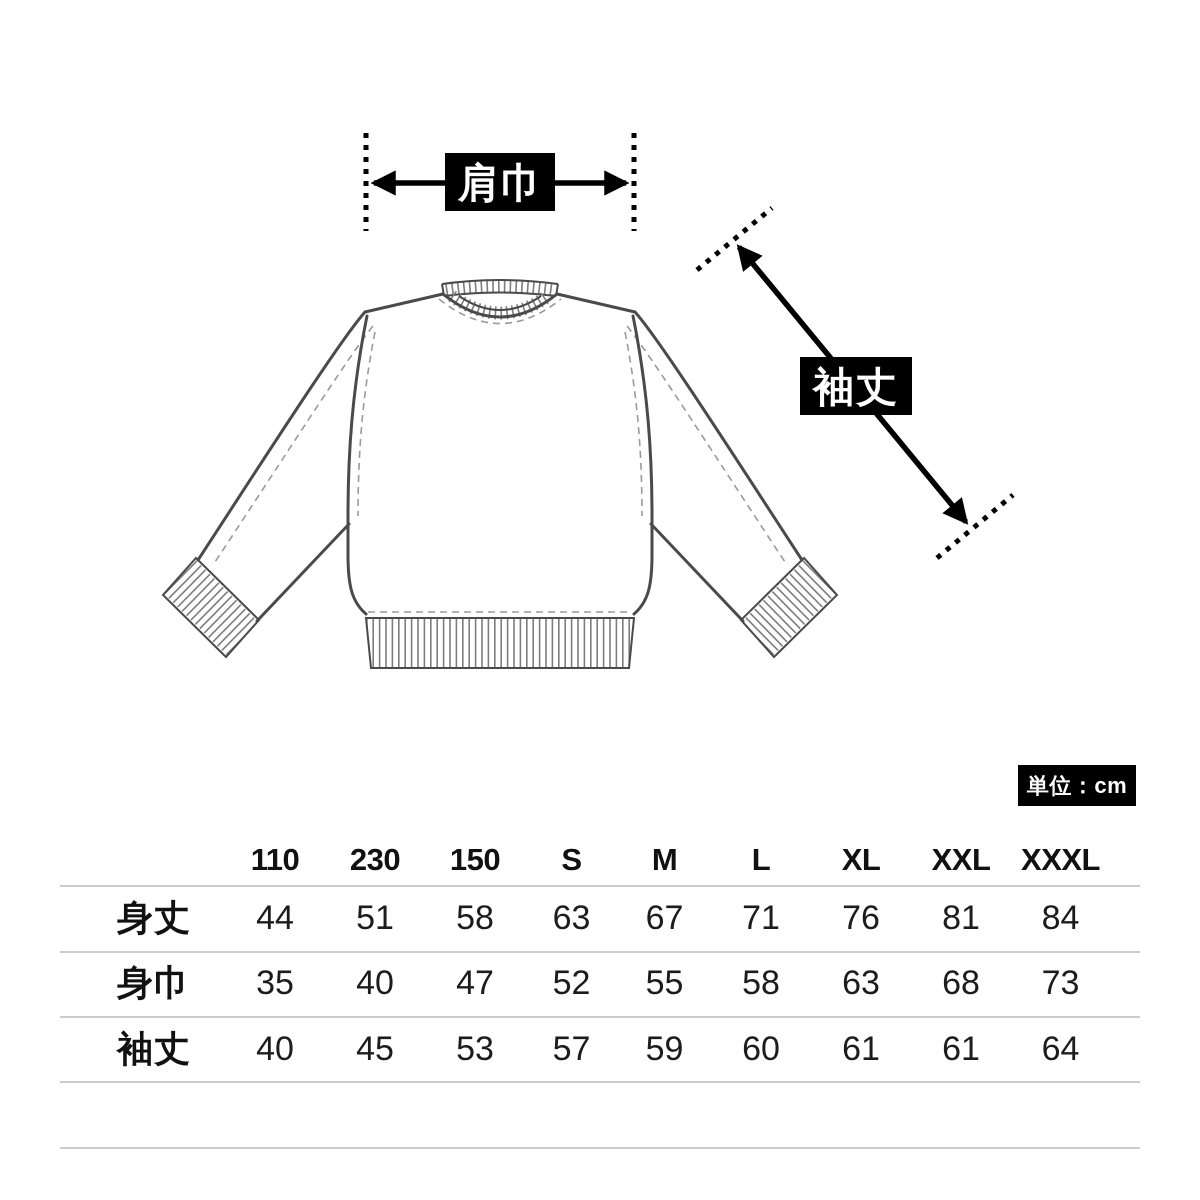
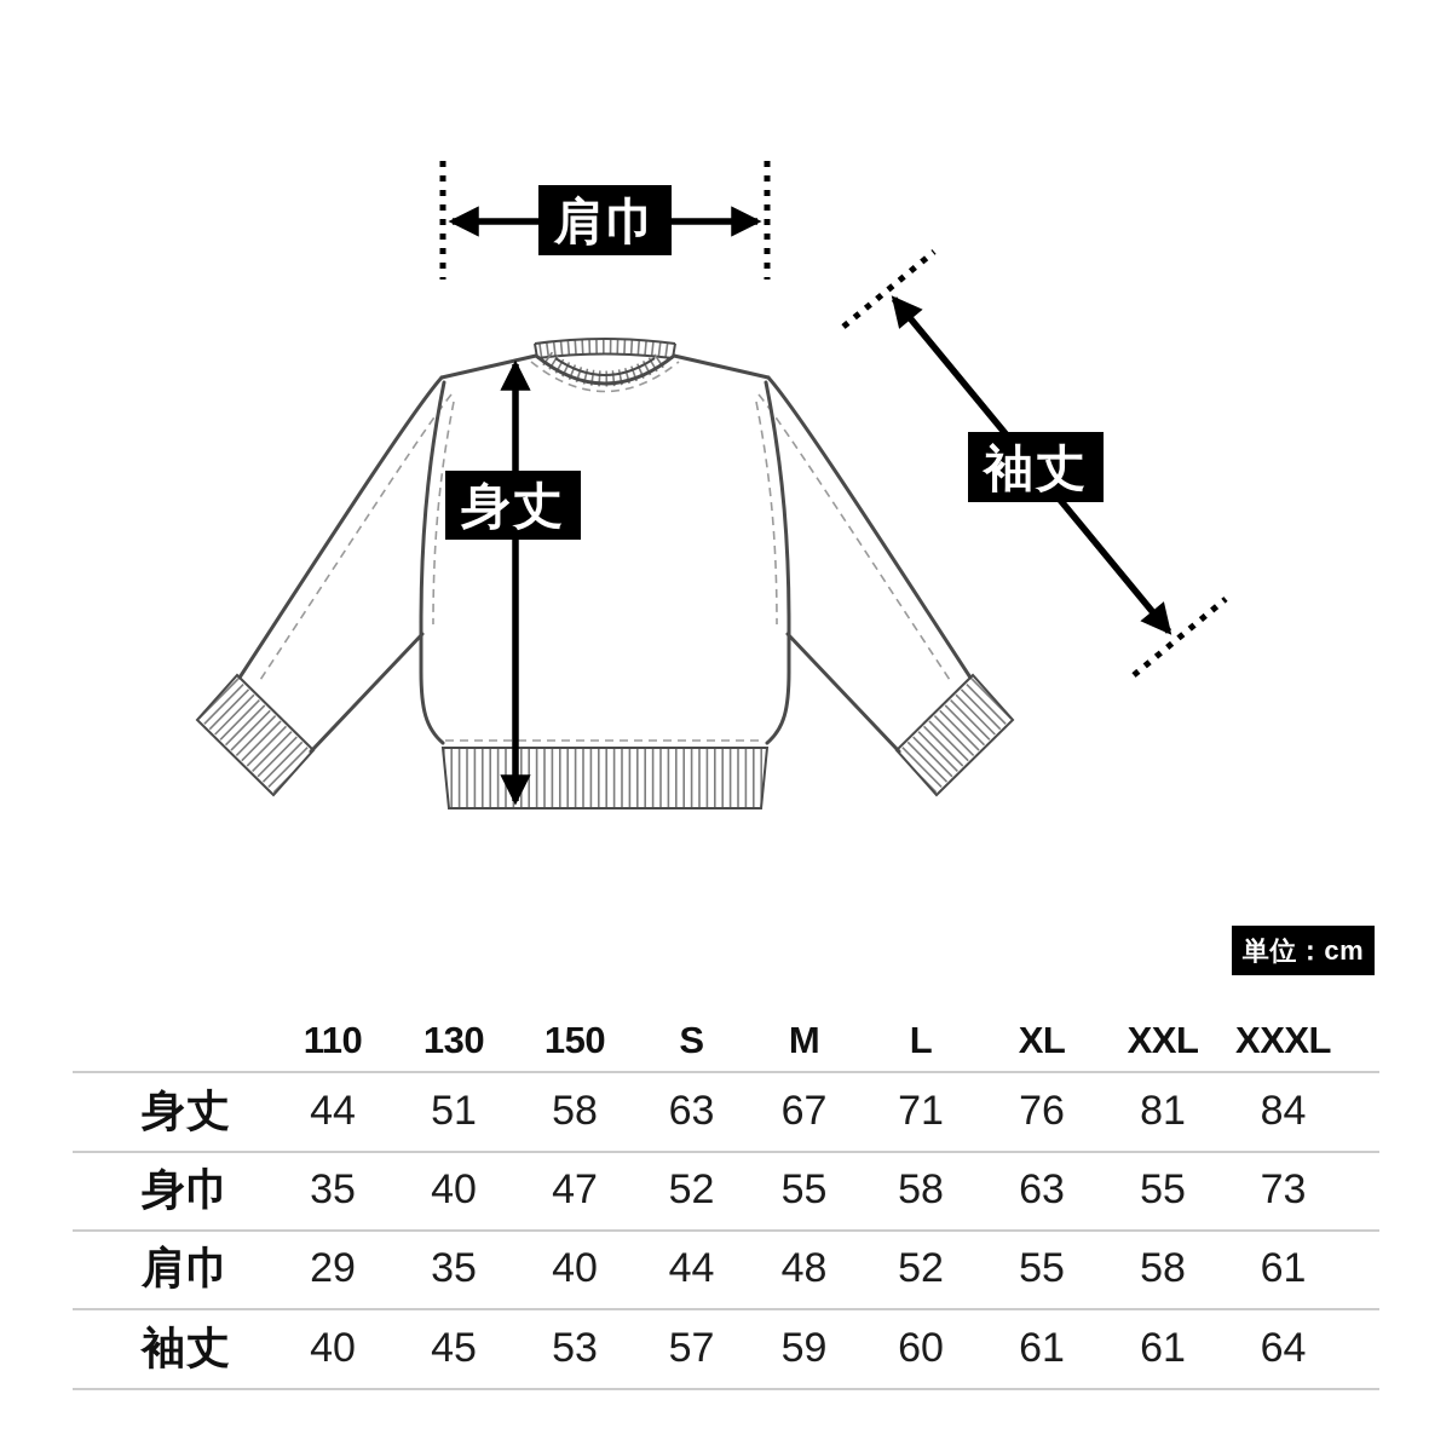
  肩巾
+ 身丈
  袖丈
  単位：cm
- 	110	230	150	S	M	L	XL	XXL	XXXL
+ 	110	130	150	S	M	L	XL	XXL	XXXL
  身丈	44	51	58	63	67	71	76	81	84
- 身巾	35	40	47	52	55	58	63	68	73
+ 身巾	35	40	47	52	55	58	63	55	73
+ 肩巾	29	35	40	44	48	52	55	58	61
  袖丈	40	45	53	57	59	60	61	61	64
